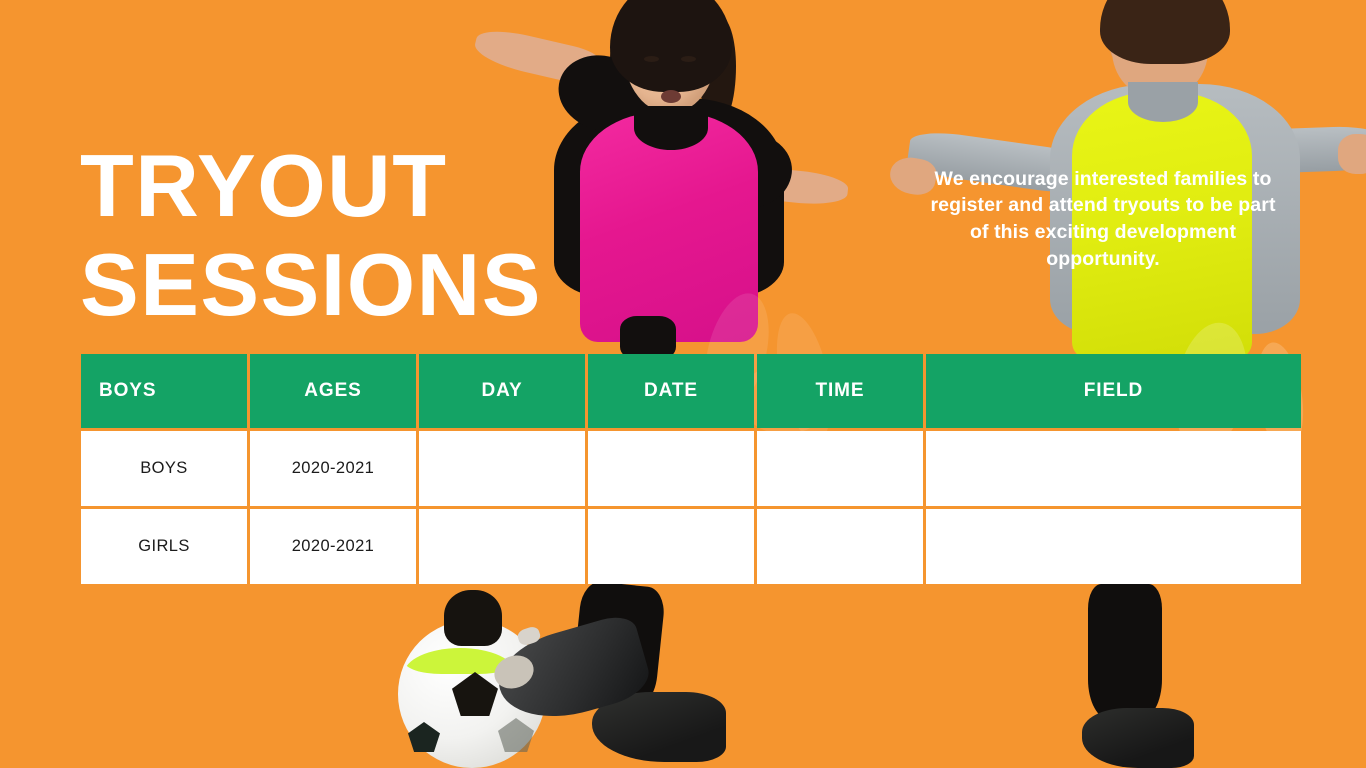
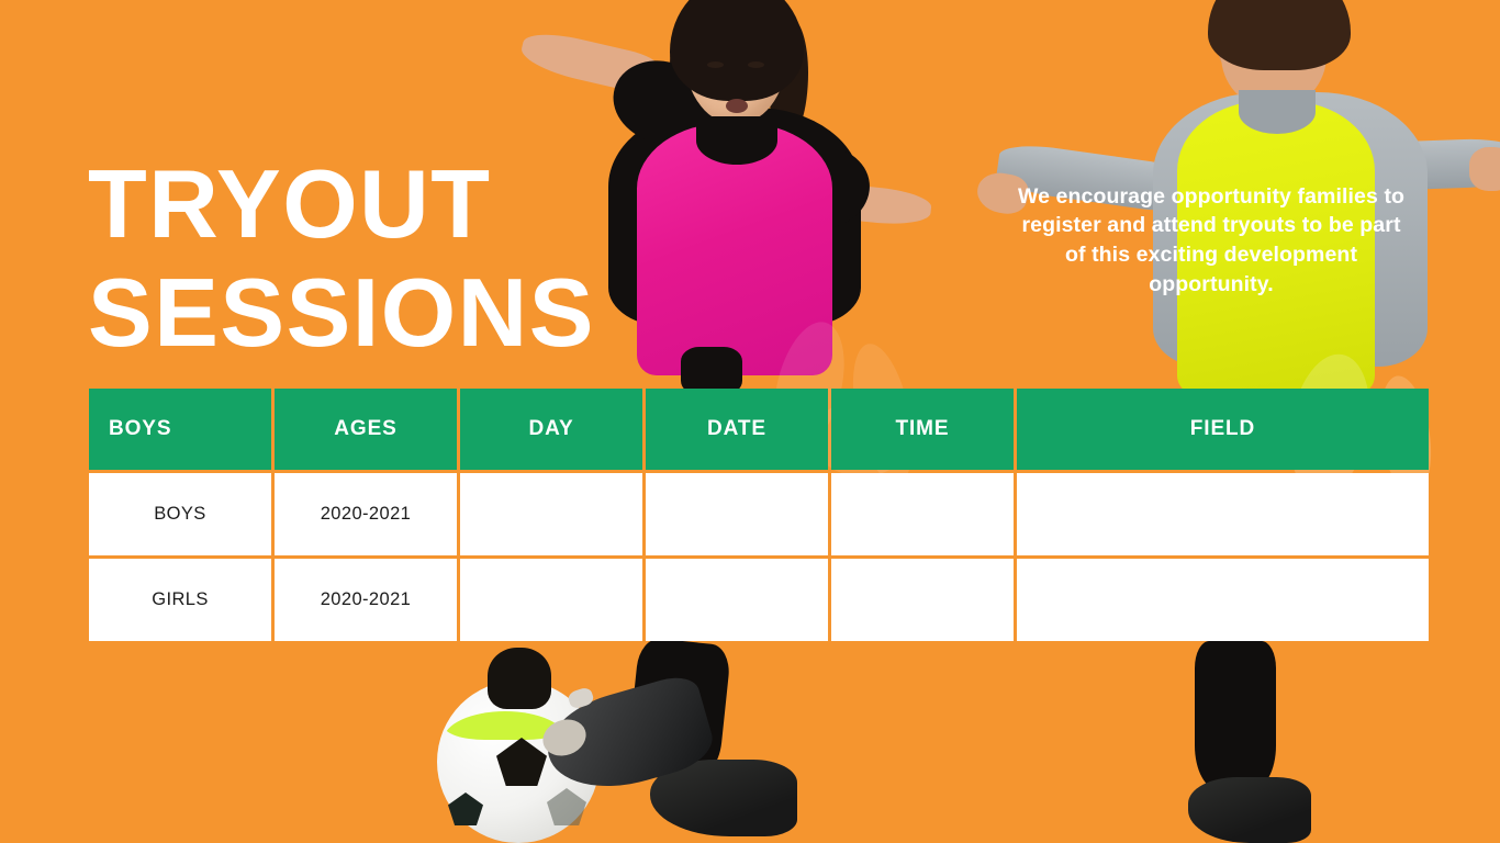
  TRYOUT
  SESSIONS
- We encourage interested families to register and attend tryouts to be part of this exciting development opportunity.
+ We encourage opportunity families to register and attend tryouts to be part of this exciting development opportunity.
  BOYS	AGES	DAY	DATE	TIME	FIELD
  BOYS	2020-2021
  GIRLS	2020-2021
